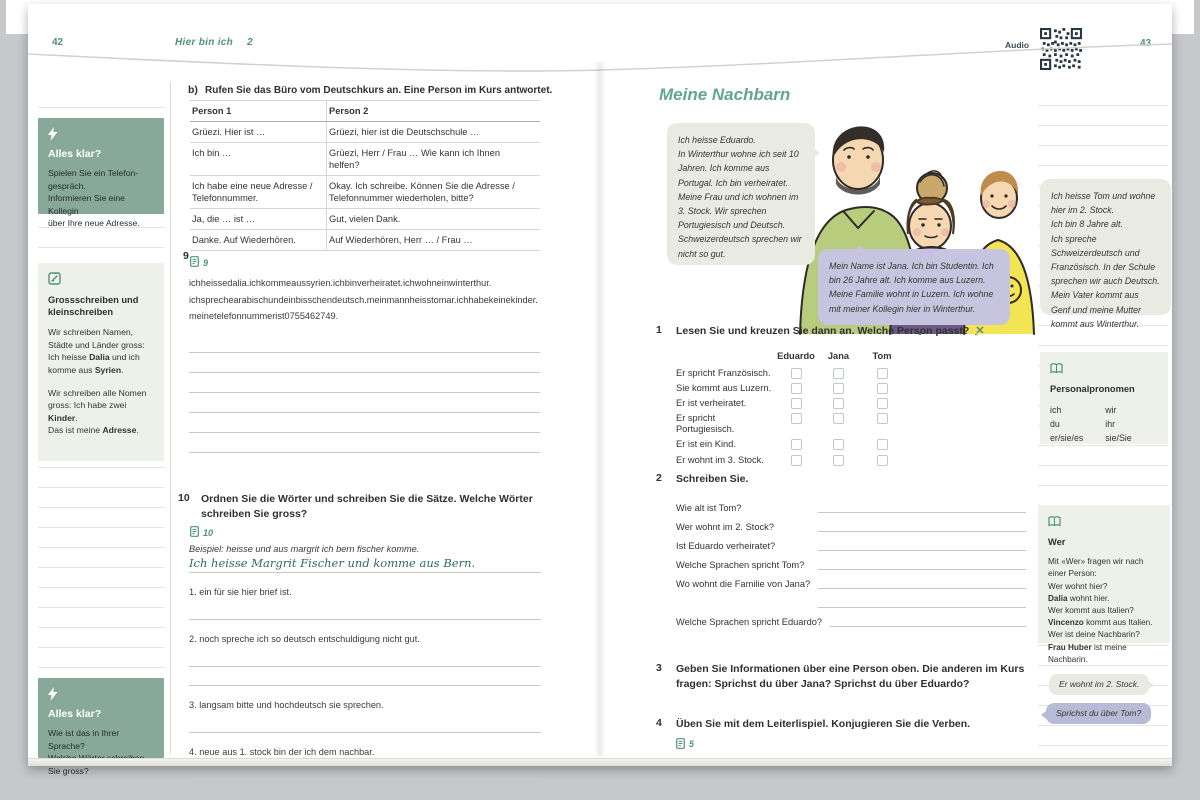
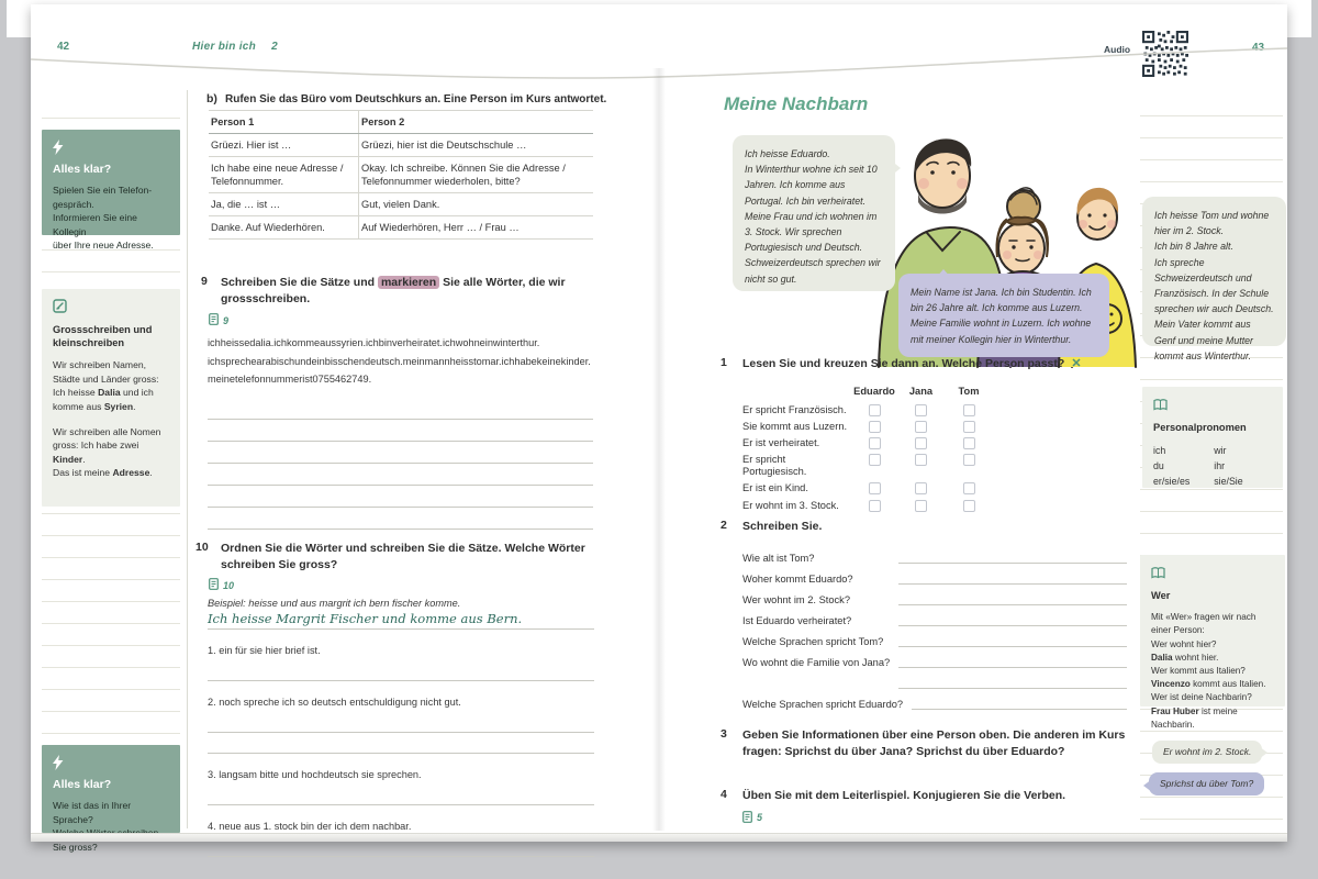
  42
  Hier bin ich 2
  Alles klar?
  Spielen Sie ein Telefon-
  gespräch.
  Informieren Sie eine Kollegin
  über Ihre neue Adresse.
  Grossschreiben und
  kleinschreiben
  Wir schreiben Namen,
  Städte und Länder gross:
  Ich heisse Dalia und ich
  komme aus Syrien.
  Wir schreiben alle Nomen
  gross: Ich habe zwei Kinder.
  Das ist meine Adresse.
  Alles klar?
  Wie ist das in Ihrer Sprache?
  Sie gross?
  b)
  Rufen Sie das Büro vom Deutschkurs an. Eine Person im Kurs antwortet.
  Person 1
  Person 2
  Grüezi. Hier ist …
  Grüezi, hier ist die Deutschschule …
- Ich bin …
- Grüezi, Herr / Frau … Wie kann ich Ihnen helfen?
  Ich habe eine neue Adresse / Telefonnummer.
  Okay. Ich schreibe. Können Sie die Adresse / Telefonnummer wiederholen, bitte?
  Ja, die … ist …
  Gut, vielen Dank.
  Danke. Auf Wiederhören.
  Auf Wiederhören, Herr … / Frau …
  9
+ Schreiben Sie die Sätze und markieren Sie alle Wörter, die wir grossschreiben.
  9
  ichheissedalia.ichkommeaussyrien.ichbinverheiratet.ichwohneinwinterthur.
  ichsprechearabischundeinbisschendeutsch.meinmannheisstomar.ichhabekeinekinder.
  meinetelefonnummerist0755462749.
  10
  Ordnen Sie die Wörter und schreiben Sie die Sätze. Welche Wörter schreiben Sie gross?
  10
  Beispiel: heisse und aus margrit ich bern fischer komme.
  Ich heisse Margrit Fischer und komme aus Bern.
  1. ein für sie hier brief ist.
  2. noch spreche ich so deutsch entschuldigung nicht gut.
  3. langsam bitte und hochdeutsch sie sprechen.
  4. neue aus 1. stock bin der ich dem nachbar.
  Audio
  43
  Meine Nachbarn
  Ich heisse Eduardo.
  In Winterthur wohne ich seit 10 Jahren. Ich komme aus Portugal. Ich bin verheiratet. Meine Frau und ich wohnen im 3. Stock. Wir sprechen Portugiesisch und Deutsch. Schweizerdeutsch sprechen wir nicht so gut.
  Mein Name ist Jana. Ich bin Studentin. Ich bin 26 Jahre alt. Ich komme aus Luzern. Meine Familie wohnt in Luzern. Ich wohne mit meiner Kollegin hier in Winterthur.
  Ich heisse Tom und wohne hier im 2. Stock.
  Ich bin 8 Jahre alt.
  Ich spreche Schweizerdeutsch und Französisch. In der Schule sprechen wir auch Deutsch. Mein Vater kommt aus Genf und meine Mutter kommt aus Winterthur.
  1
  Lesen Sie und kreuzen Sie dann an. Welche Person passt? ✕
  Eduardo
  Jana
  Tom
  Er spricht Französisch.
  Sie kommt aus Luzern.
  Er ist verheiratet.
  Er spricht Portugiesisch.
  Er ist ein Kind.
  Er wohnt im 3. Stock.
  2
  Schreiben Sie.
  Wie alt ist Tom?
+ Woher kommt Eduardo?
  Wer wohnt im 2. Stock?
  Ist Eduardo verheiratet?
  Welche Sprachen spricht Tom?
  Wo wohnt die Familie von Jana?
  Welche Sprachen spricht Eduardo?
  3
  Geben Sie Informationen über eine Person oben. Die anderen im Kurs fragen: Sprichst du über Jana? Sprichst du über Eduardo?
  4
  Üben Sie mit dem Leiterlispiel. Konjugieren Sie die Verben.
  5
  Personalpronomen
  ich
  du
  er/sie/es
  wir
  ihr
  sie/Sie
  Wer
  Mit «Wer» fragen wir nach
  einer Person:
  Wer wohnt hier?
  Dalia wohnt hier.
  Wer kommt aus Italien?
  Vincenzo kommt aus Italien.
  Wer ist deine Nachbarin?
  Frau Huber ist meine Nachbarin.
  Er wohnt im 2. Stock.
  Sprichst du über Tom?
